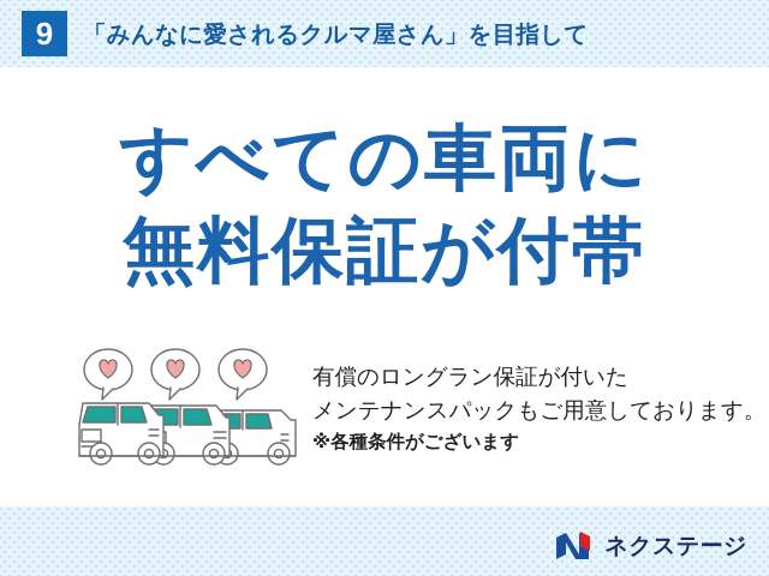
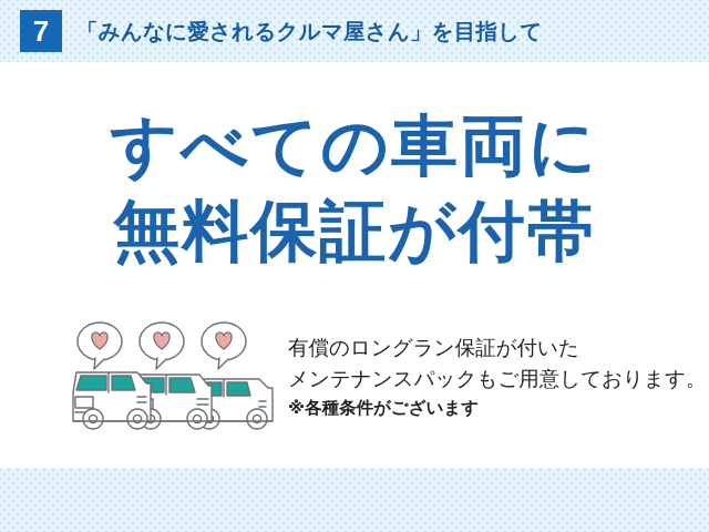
- 9
+ 7
  「みんなに愛されるクルマ屋さん」を目指して
  すべての車両に
  無料保証が付帯
  有償のロングラン保証が付いた
  メンテナンスパックもご用意しております。
  ※各種条件がございます
- ネクステージ
